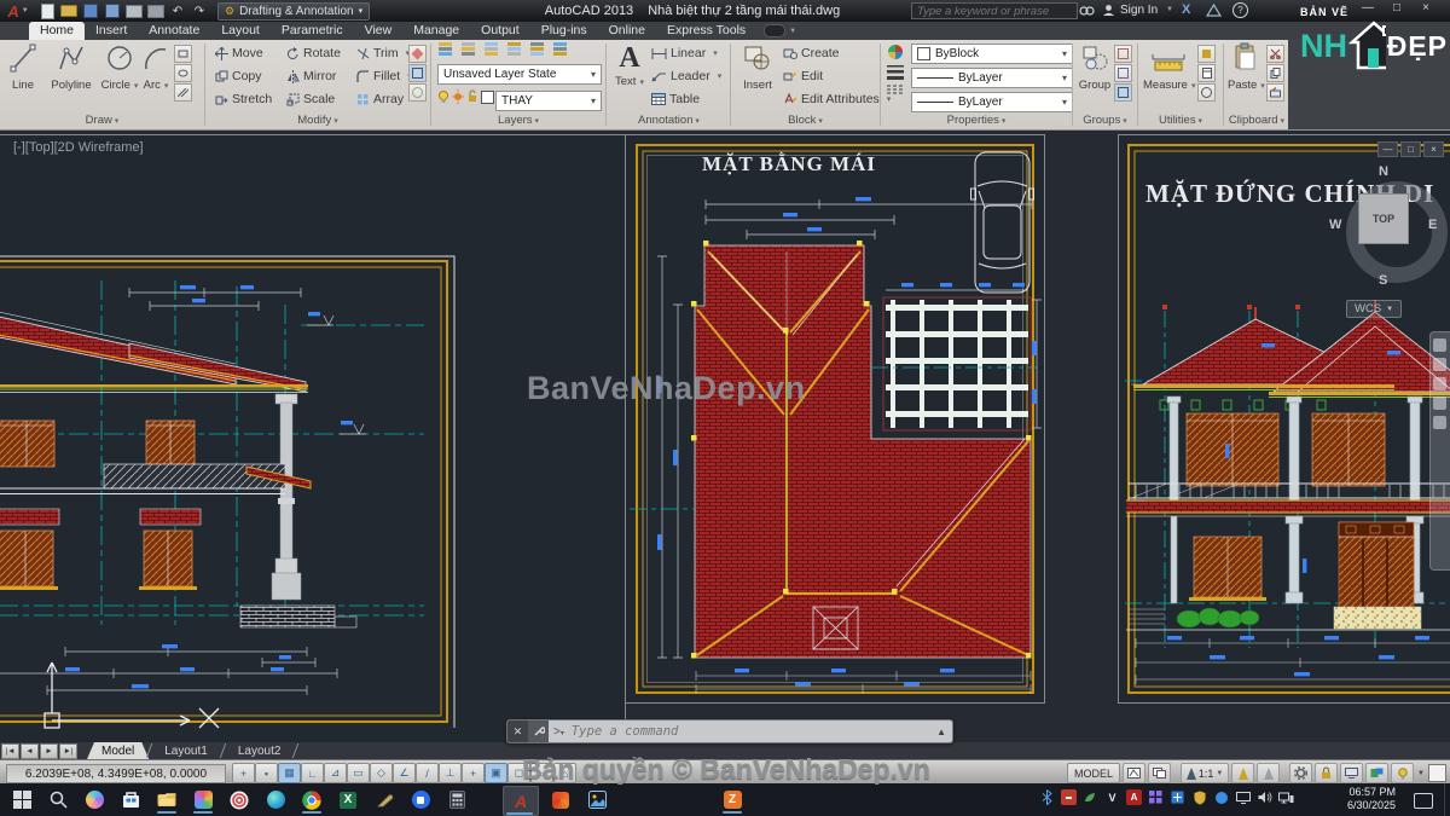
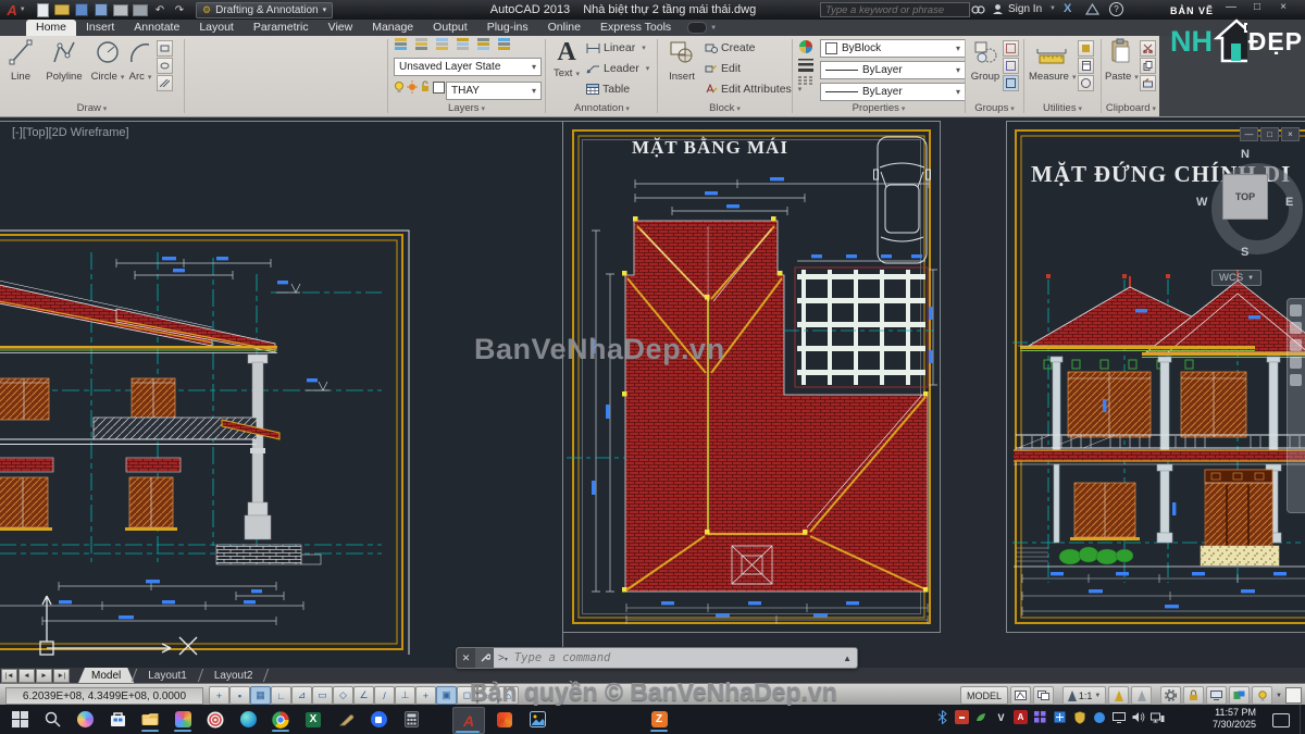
  A
  ↶
  ↷
  ⚙
  Drafting & Annotation
  AutoCAD 2013
  Nhà biệt thự 2 tầng mái thái.dwg
  Type a keyword or phrase
  Sign In
  X
  ?
  —
  □
  ×
  Home
  Insert
  Annotate
  Layout
  Parametric
  View
  Manage
  Output
  Plug-ins
  Online
  Express Tools
  Line
  Polyline
  Circle
  Arc
  Draw
- Move
- Copy
- Stretch
- Rotate
- Mirror
- Scale
- Trim
- Fillet
- Array
- Modify
  Unsaved Layer State
  THAY
  Layers
  A
  Text
  Linear
  Leader
  Table
  Annotation
  Insert
  Create
  Edit
  Edit Attributes
  Block
  ByBlock
  ByLayer
  ByLayer
  Properties
  Group
  Groups
  Measure
  Utilities
  Paste
  Clipboard
  BẢN VẼ
  NH
  ĐẸP
  [-][Top][2D Wireframe]
  MẶT BẰNG MÁI
  —
  □
  ×
  MẶT ĐỨNG CHÍ DI
  N
  W
  E
  S
  TOP
  WCS
  BanVeNhaDep.vn
  ✕
  Type a command
  ▲
  Model
  Layout1
  Layout2
  6.2039E+08, 4.3499E+08, 0.0000
  +
  ▪
  ▦
  ∟
  ⊿
  ▭
  ◇
  ∠
  /
  ⊥
  +
  ▣
  ◻
  ▫
  ⌂
  MODEL
  1:1
  Bản quyền © BanVeNhaDep.vn
  X
  A
  Z
  V
  A
- 06:57 PM
+ 11:57 PM
- 6/30/2025
+ 7/30/2025
